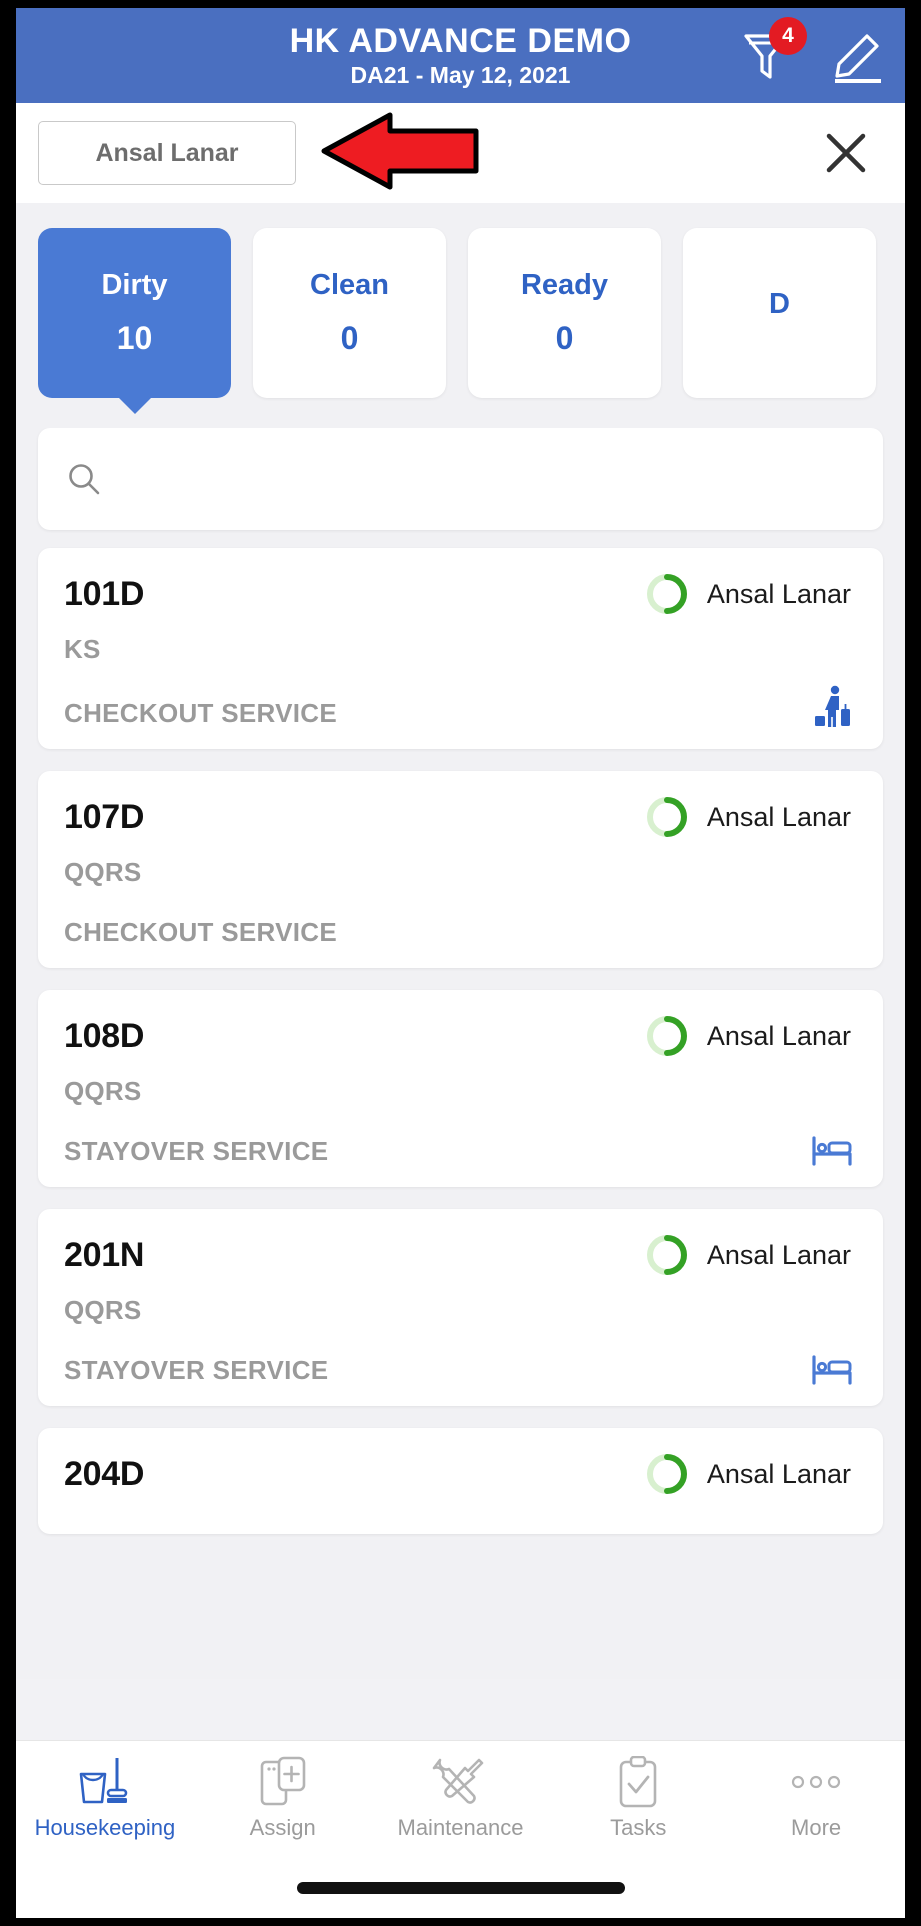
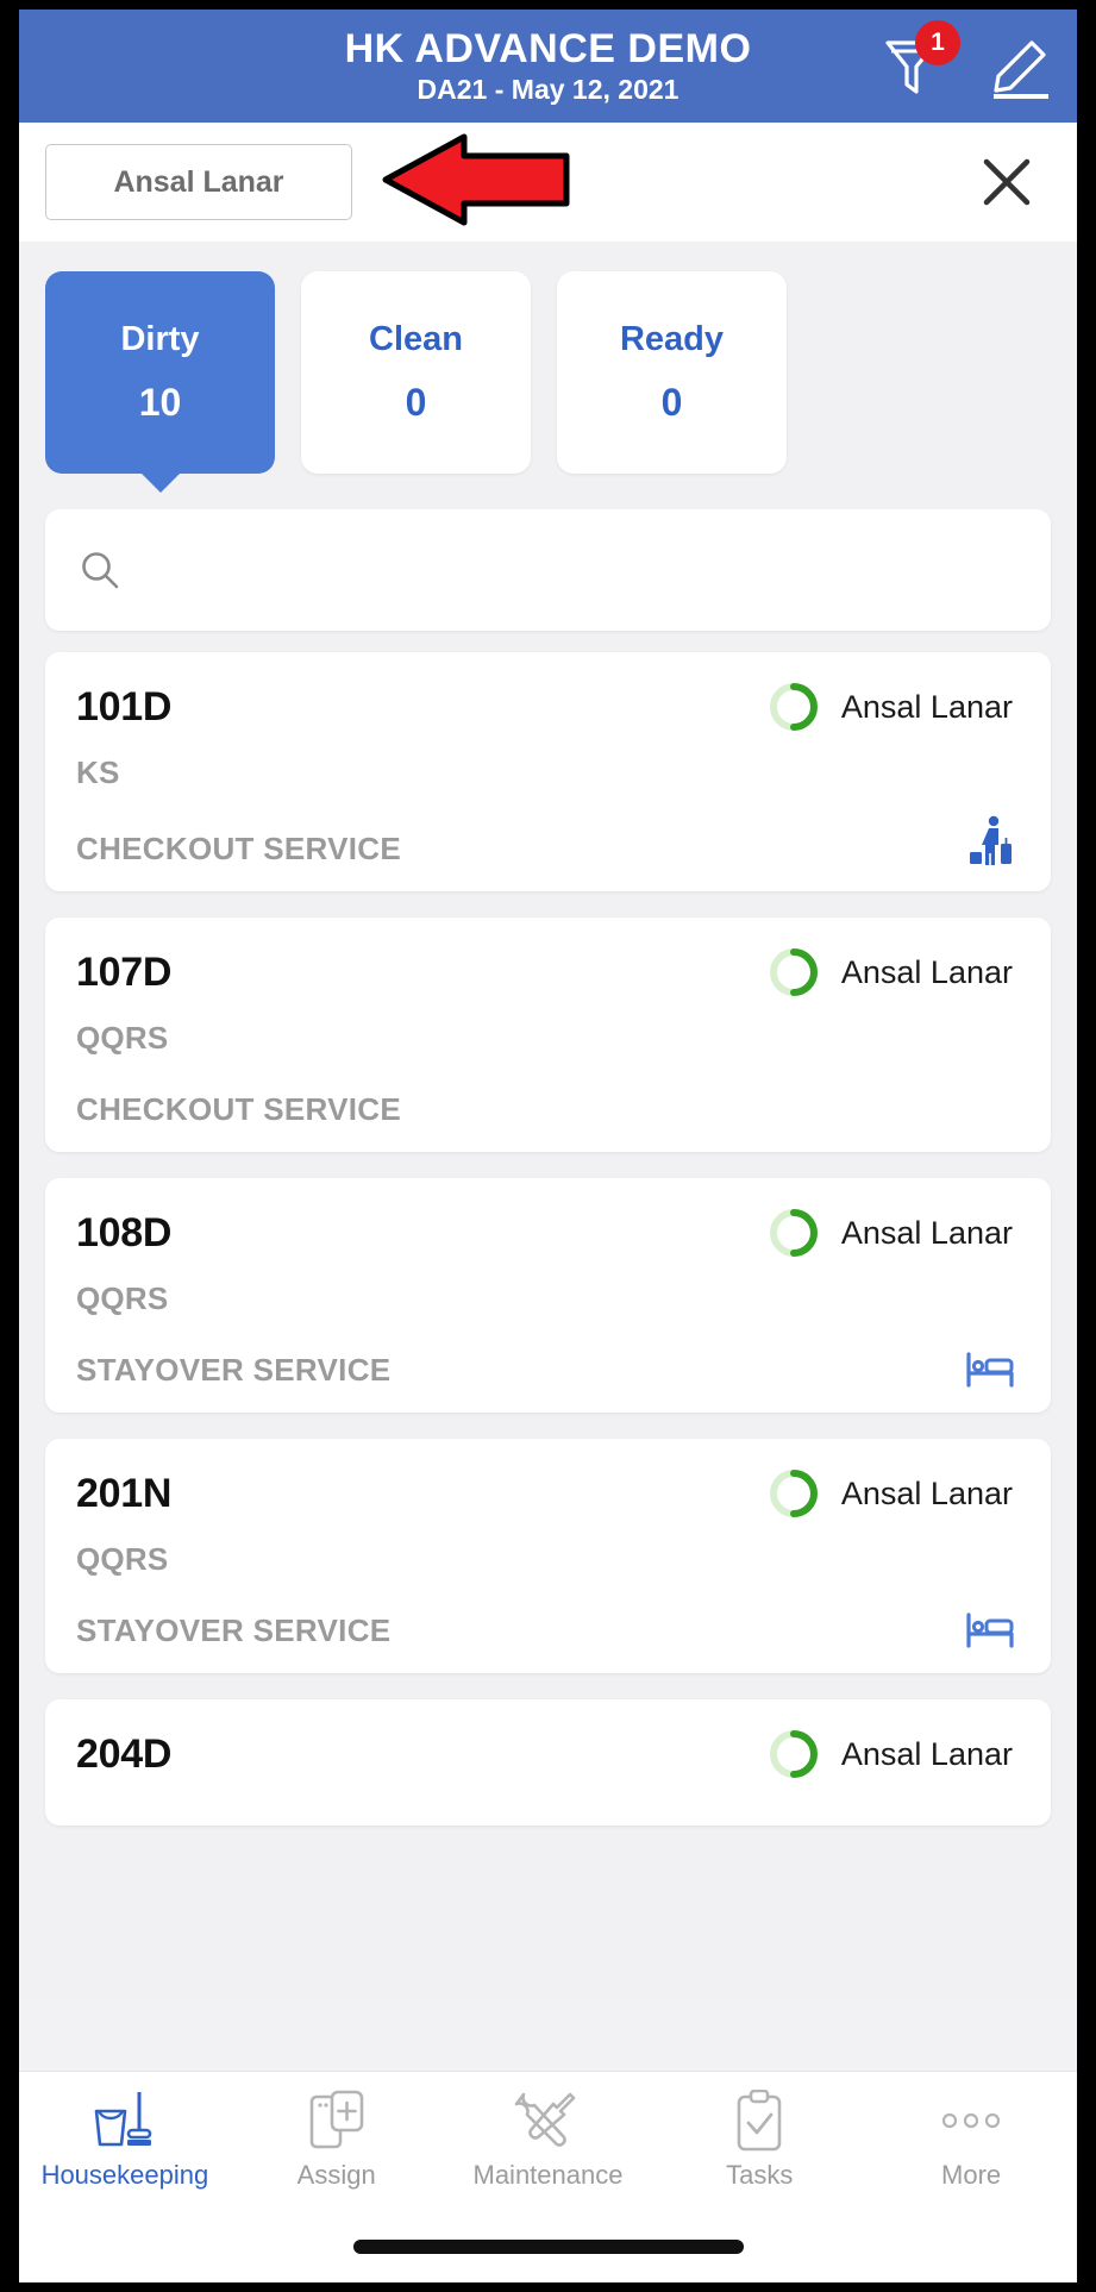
  HK ADVANCE DEMO
  DA21 - May 12, 2021
- 4
+ 1
  Ansal Lanar
  Dirty
  10
  Clean
  0
  Ready
  0
- D
  101D
  Ansal Lanar
  KS
  CHECKOUT SERVICE
  107D
  Ansal Lanar
  QQRS
  CHECKOUT SERVICE
  108D
  Ansal Lanar
  QQRS
  STAYOVER SERVICE
  201N
  Ansal Lanar
  QQRS
  STAYOVER SERVICE
  204D
  Ansal Lanar
  Housekeeping
  Assign
  Maintenance
  Tasks
  More
